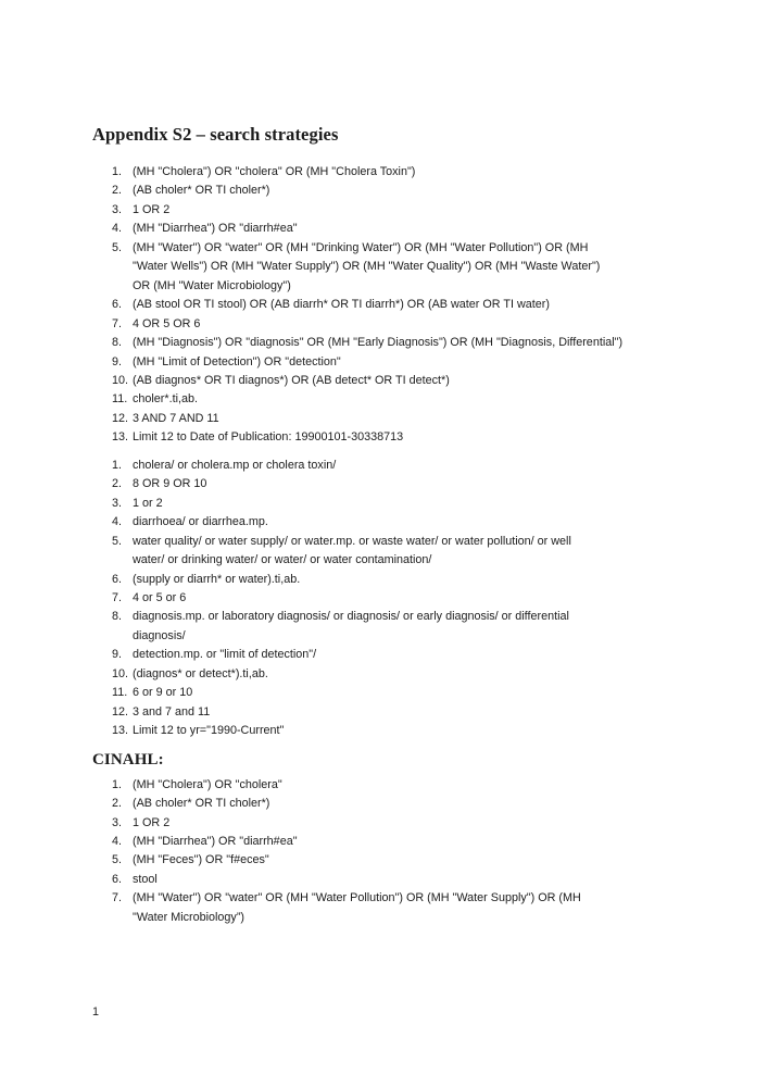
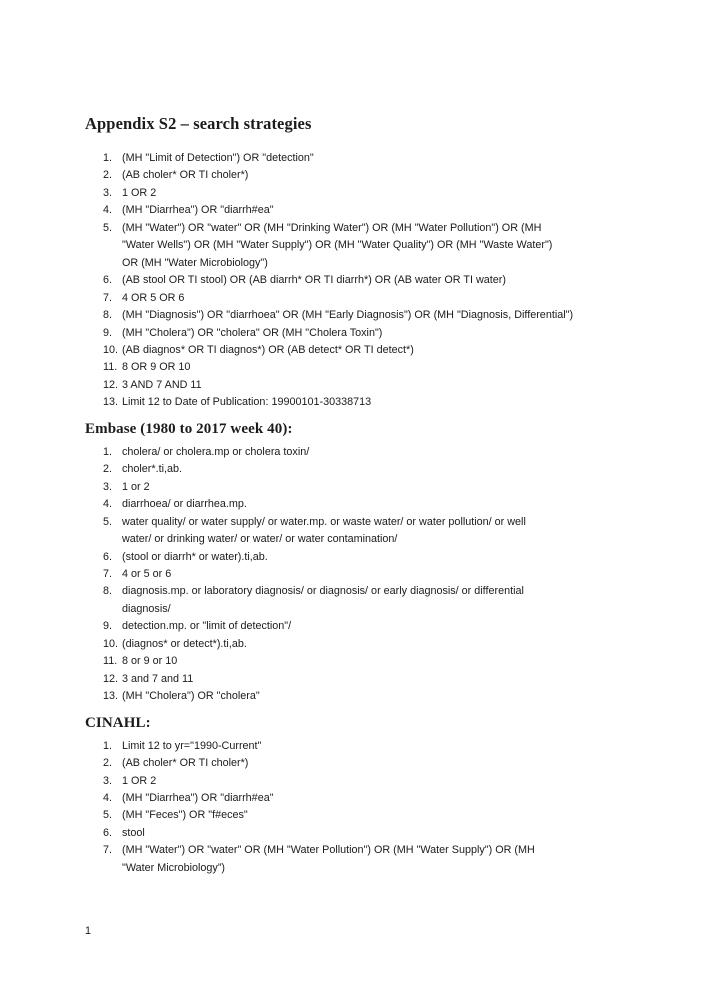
  Appendix S2 – search strategies
  1.
- (MH "Cholera") OR "cholera" OR (MH "Cholera Toxin")
+ (MH "Limit of Detection") OR "detection"
  2.
  (AB choler* OR TI choler*)
  3.
  1 OR 2
  4.
  (MH "Diarrhea") OR "diarrh#ea"
  5.
  (MH "Water") OR "water" OR (MH "Drinking Water") OR (MH "Water Pollution") OR (MH
  "Water Wells") OR (MH "Water Supply") OR (MH "Water Quality") OR (MH "Waste Water")
  OR (MH "Water Microbiology")
  6.
  (AB stool OR TI stool) OR (AB diarrh* OR TI diarrh*) OR (AB water OR TI water)
  7.
  4 OR 5 OR 6
  8.
- (MH "Diagnosis") OR "diagnosis" OR (MH "Early Diagnosis") OR (MH "Diagnosis, Differential")
+ (MH "Diagnosis") OR "diarrhoea" OR (MH "Early Diagnosis") OR (MH "Diagnosis, Differential")
  9.
- (MH "Limit of Detection") OR "detection"
+ (MH "Cholera") OR "cholera" OR (MH "Cholera Toxin")
  10.
  (AB diagnos* OR TI diagnos*) OR (AB detect* OR TI detect*)
  11.
- choler*.ti,ab.
+ 8 OR 9 OR 10
  12.
  3 AND 7 AND 11
  13.
  Limit 12 to Date of Publication: 19900101-30338713
+ Embase (1980 to 2017 week 40):
  1.
  cholera/ or cholera.mp or cholera toxin/
  2.
- 8 OR 9 OR 10
+ choler*.ti,ab.
  3.
  1 or 2
  4.
  diarrhoea/ or diarrhea.mp.
  5.
  water quality/ or water supply/ or water.mp. or waste water/ or water pollution/ or well
  water/ or drinking water/ or water/ or water contamination/
  6.
- (supply or diarrh* or water).ti,ab.
+ (stool or diarrh* or water).ti,ab.
  7.
  4 or 5 or 6
  8.
  diagnosis.mp. or laboratory diagnosis/ or diagnosis/ or early diagnosis/ or differential
  diagnosis/
  9.
  detection.mp. or "limit of detection"/
  10.
  (diagnos* or detect*).ti,ab.
  11.
- 6 or 9 or 10
+ 8 or 9 or 10
  12.
  3 and 7 and 11
  13.
- Limit 12 to yr="1990-Current"
+ (MH "Cholera") OR "cholera"
  CINAHL:
  1.
- (MH "Cholera") OR "cholera"
+ Limit 12 to yr="1990-Current"
  2.
  (AB choler* OR TI choler*)
  3.
  1 OR 2
  4.
  (MH "Diarrhea") OR "diarrh#ea"
  5.
  (MH "Feces") OR "f#eces"
  6.
  stool
  7.
  (MH "Water") OR "water" OR (MH "Water Pollution") OR (MH "Water Supply") OR (MH
  "Water Microbiology”)
  1
